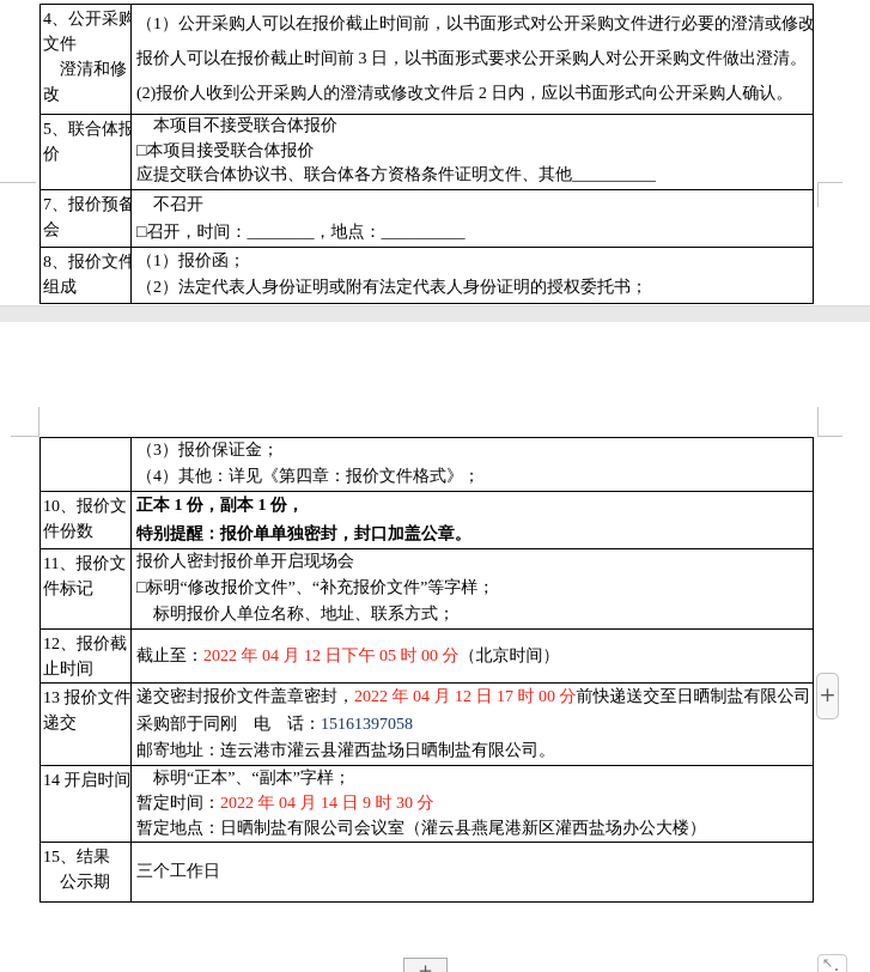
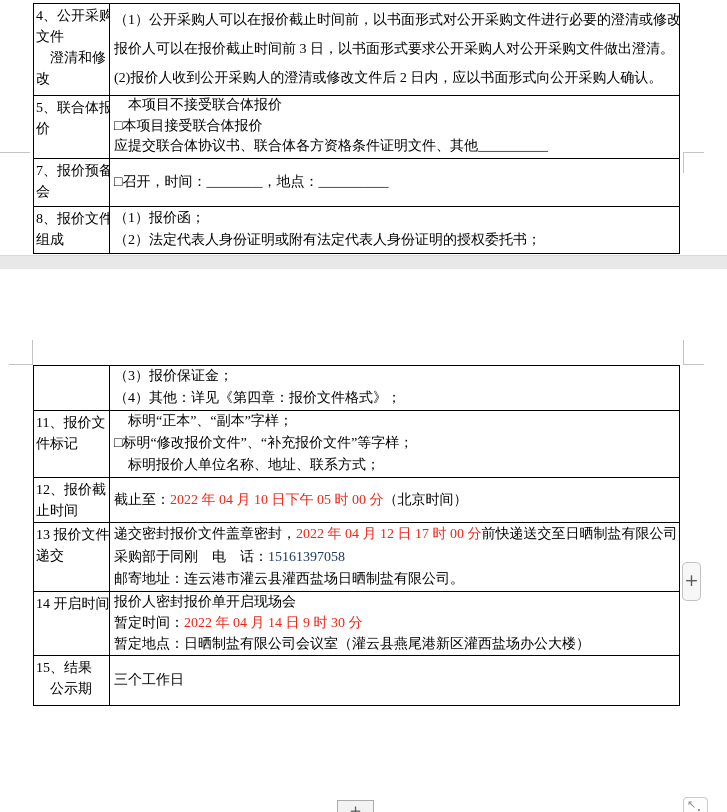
  4、公开采购
  文件
  澄清和修
  改
  （1）公开采购人可以在报价截止时间前，以书面形式对公开采购文件进行必要的澄清或修改
  报价人可以在报价截止时间前 3 日，以书面形式要求公开采购人对公开采购文件做出澄清。
  (2)报价人收到公开采购人的澄清或修改文件后 2 日内，应以书面形式向公开采购人确认。
  5、联合体报
  价
  本项目不接受联合体报价
  □本项目接受联合体报价
  应提交联合体协议书、联合体各方资格条件证明文件、其他__________
  7、报价预备
  会
- 不召开
  □召开，时间：________，地点：__________
  8、报价文件
  组成
  （1）报价函；
  （2）法定代表人身份证明或附有法定代表人身份证明的授权委托书；
  （3）报价保证金；
  （4）其他：详见《第四章：报价文件格式》；
- 10、报价文
- 件份数
- 正本 1 份，副本 1 份，
- 特别提醒：报价单单独密封，封口加盖公章。
  11、报价文
  件标记
- 报价人密封报价单开启现场会
+ 标明“正本”、“副本”字样；
  □标明“修改报价文件”、“补充报价文件”等字样；
  标明报价人单位名称、地址、联系方式；
  12、报价截
  止时间
- 截止至：2022 年 04 月 12 日下午 05 时 00 分（北京时间）
+ 截止至：2022 年 04 月 10 日下午 05 时 00 分（北京时间）
  13 报价文件
  递交
  递交密封报价文件盖章密封，2022 年 04 月 12 日 17 时 00 分前快递送交至日晒制盐有限公司
  采购部于同刚 电 话：15161397058
  邮寄地址：连云港市灌云县灌西盐场日晒制盐有限公司。
  14 开启时间
- 标明“正本”、“副本”字样；
+ 报价人密封报价单开启现场会
  暂定时间：2022 年 04 月 14 日 9 时 30 分
  暂定地点：日晒制盐有限公司会议室（灌云县燕尾港新区灌西盐场办公大楼）
  15、结果
  公示期
  三个工作日
  +
  +
  ↖
